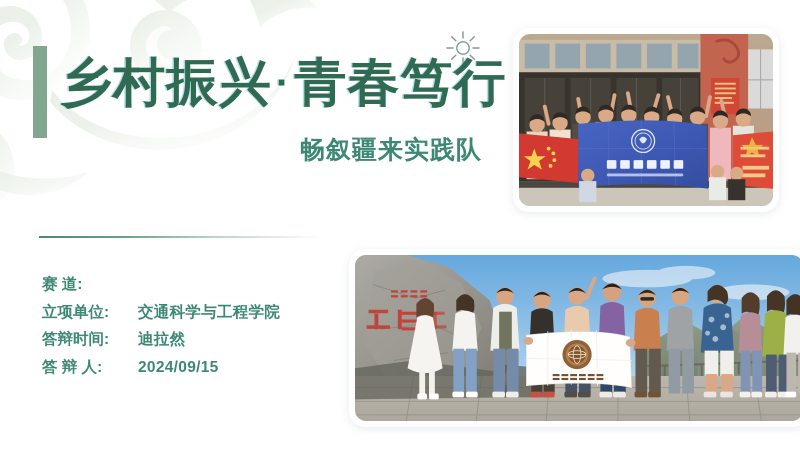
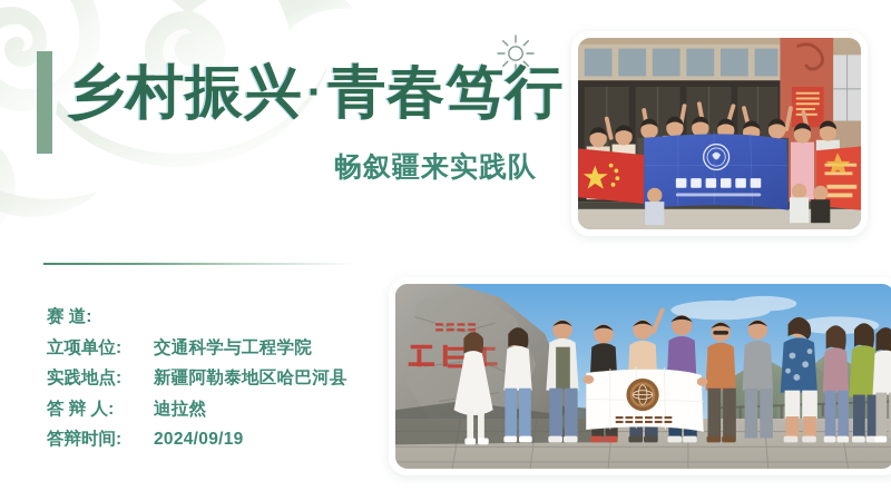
  乡村振兴·青春笃行
  畅叙疆来实践队
  赛 道:
  立项单位:
  交通科学与工程学院
+ 实践地点:
+ 新疆阿勒泰地区哈巴河县
- 答辩时间:
+ 答 辩 人:
  迪拉然
- 答 辩 人:
+ 答辩时间:
- 2024/09/15
+ 2024/09/19
